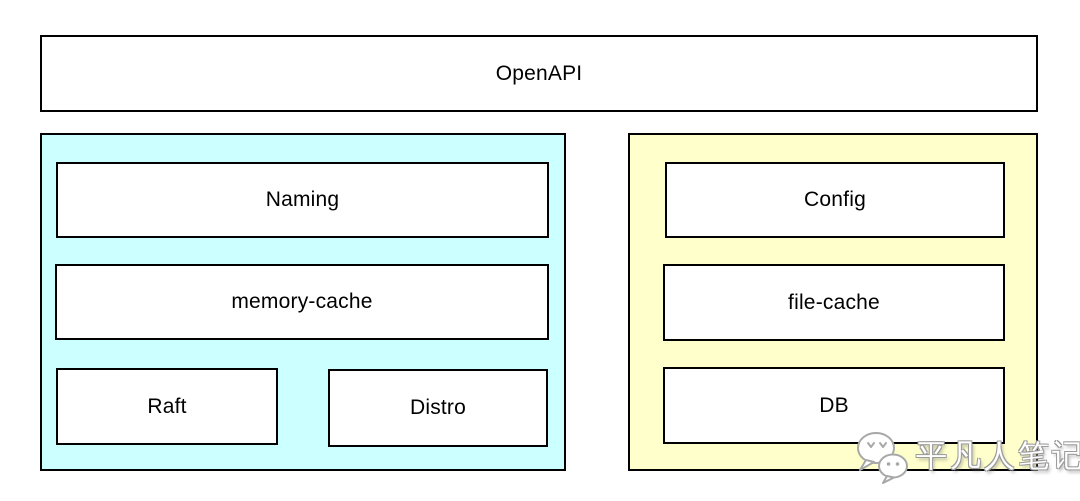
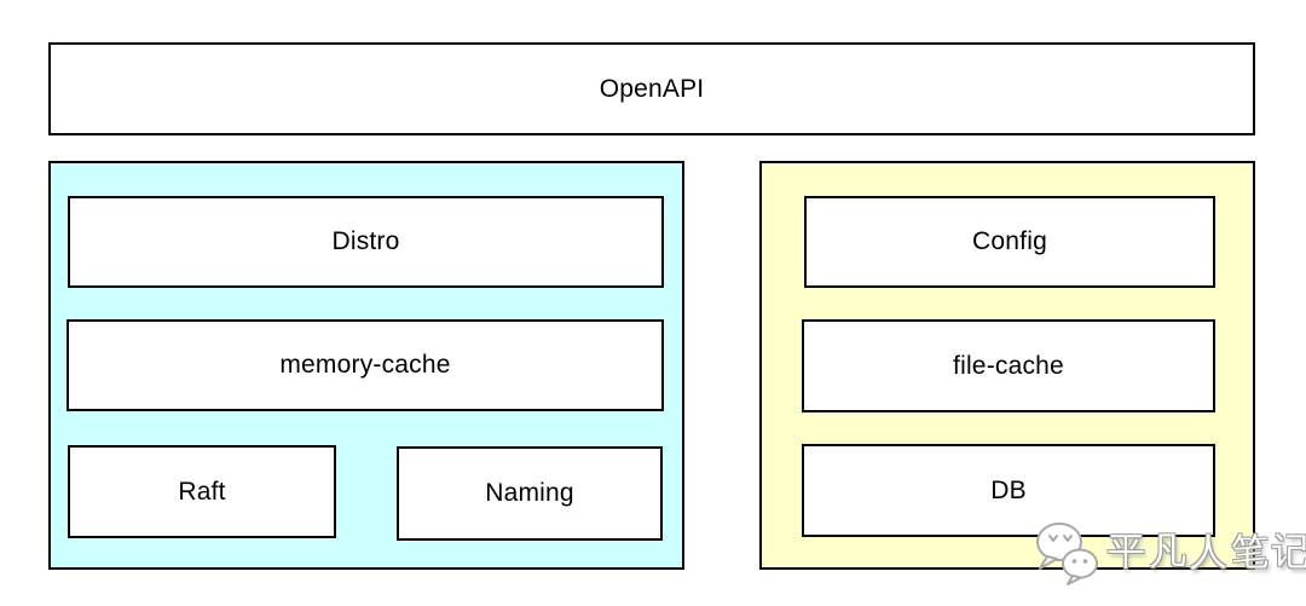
  OpenAPI
- Naming
+ Distro
  memory-cache
  Raft
- Distro
+ Naming
  Config
  file-cache
  DB
  平凡人笔记
